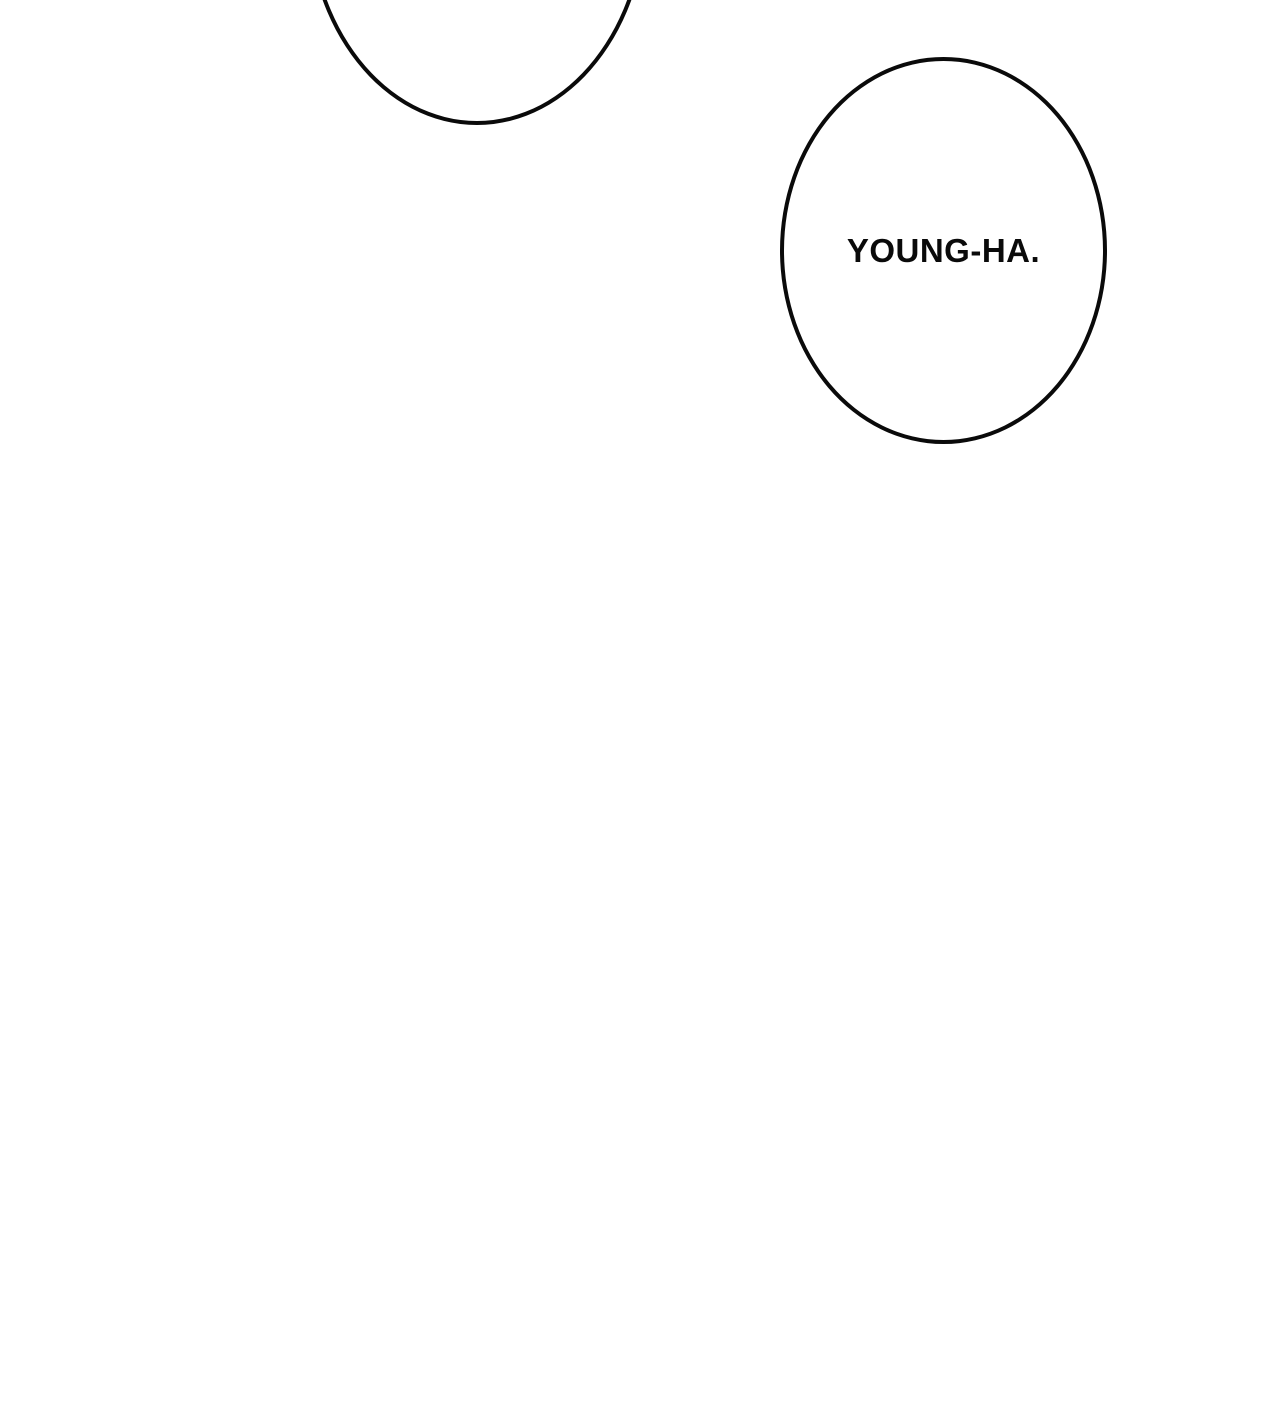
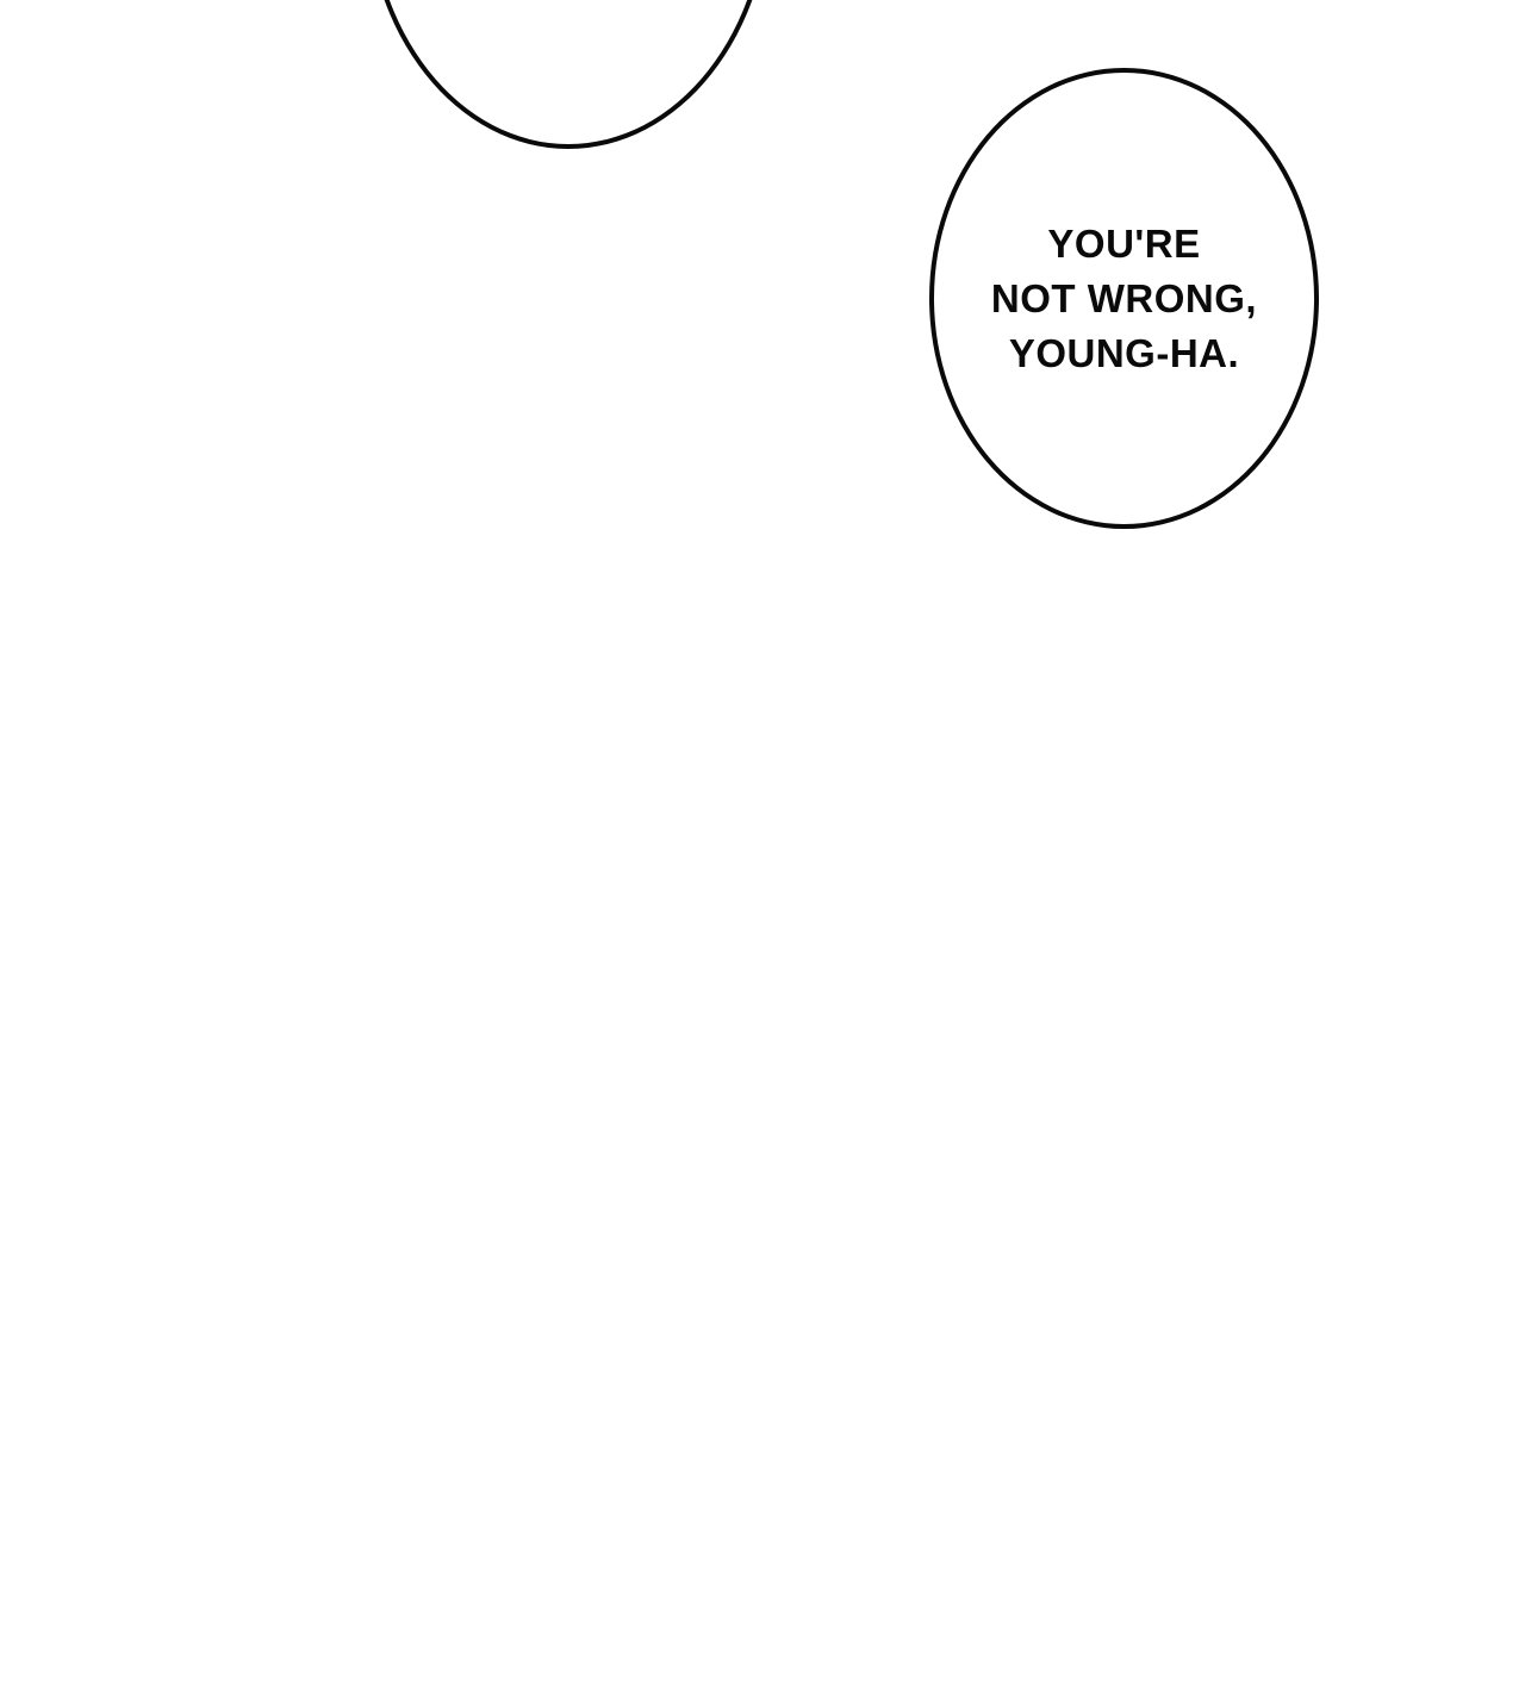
+ YOU'RE
+ NOT WRONG,
  YOUNG-HA.
